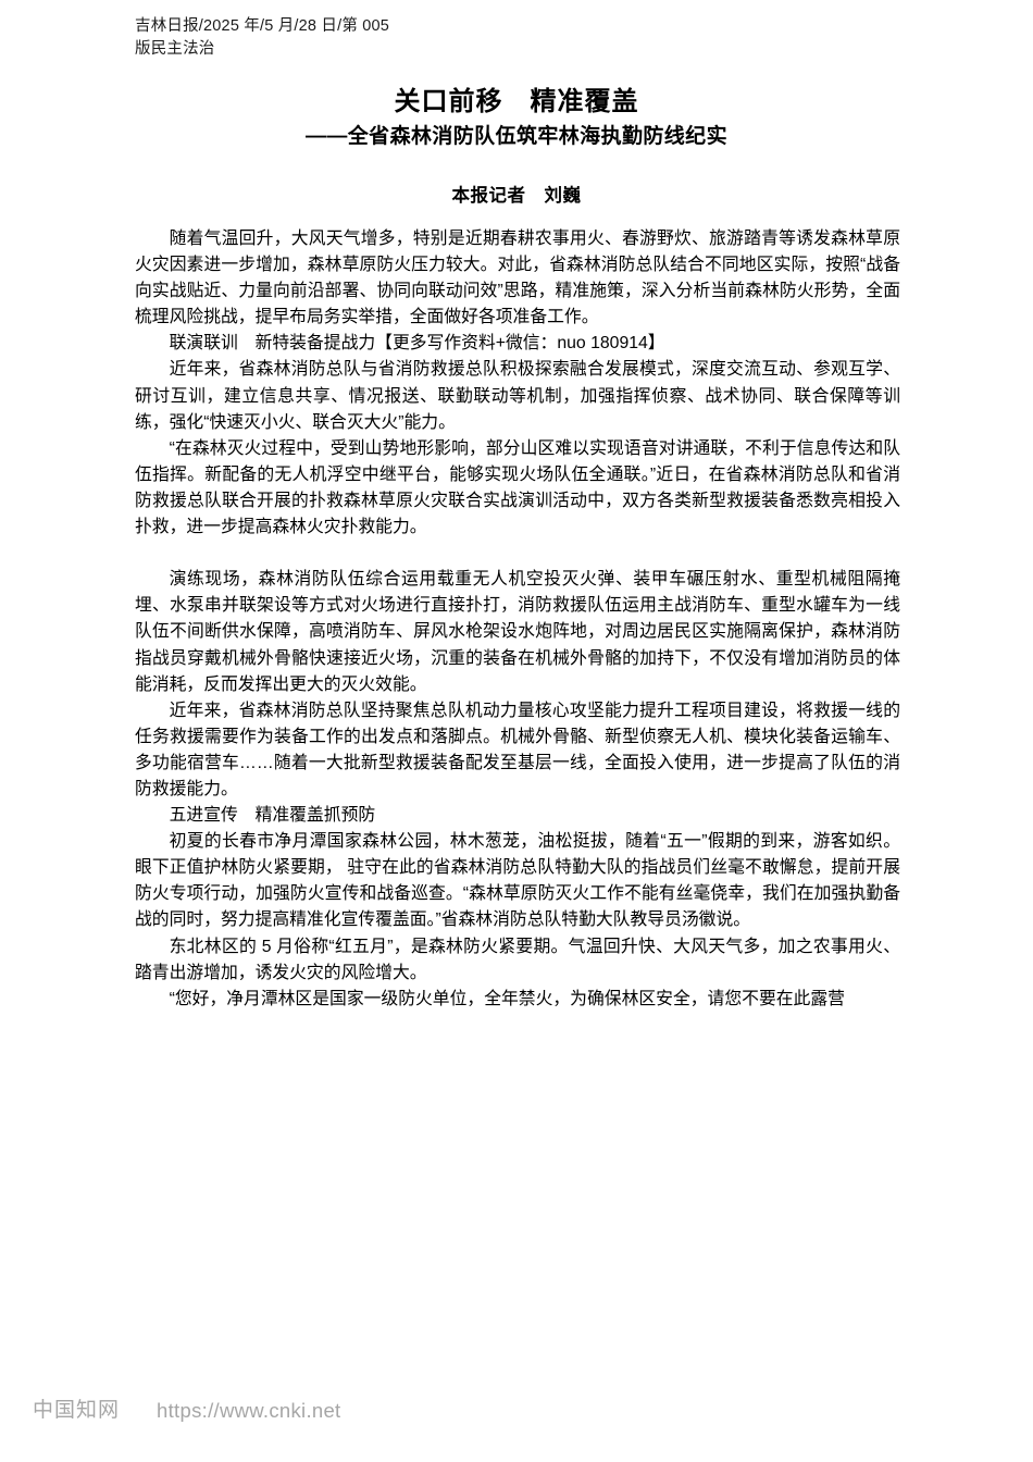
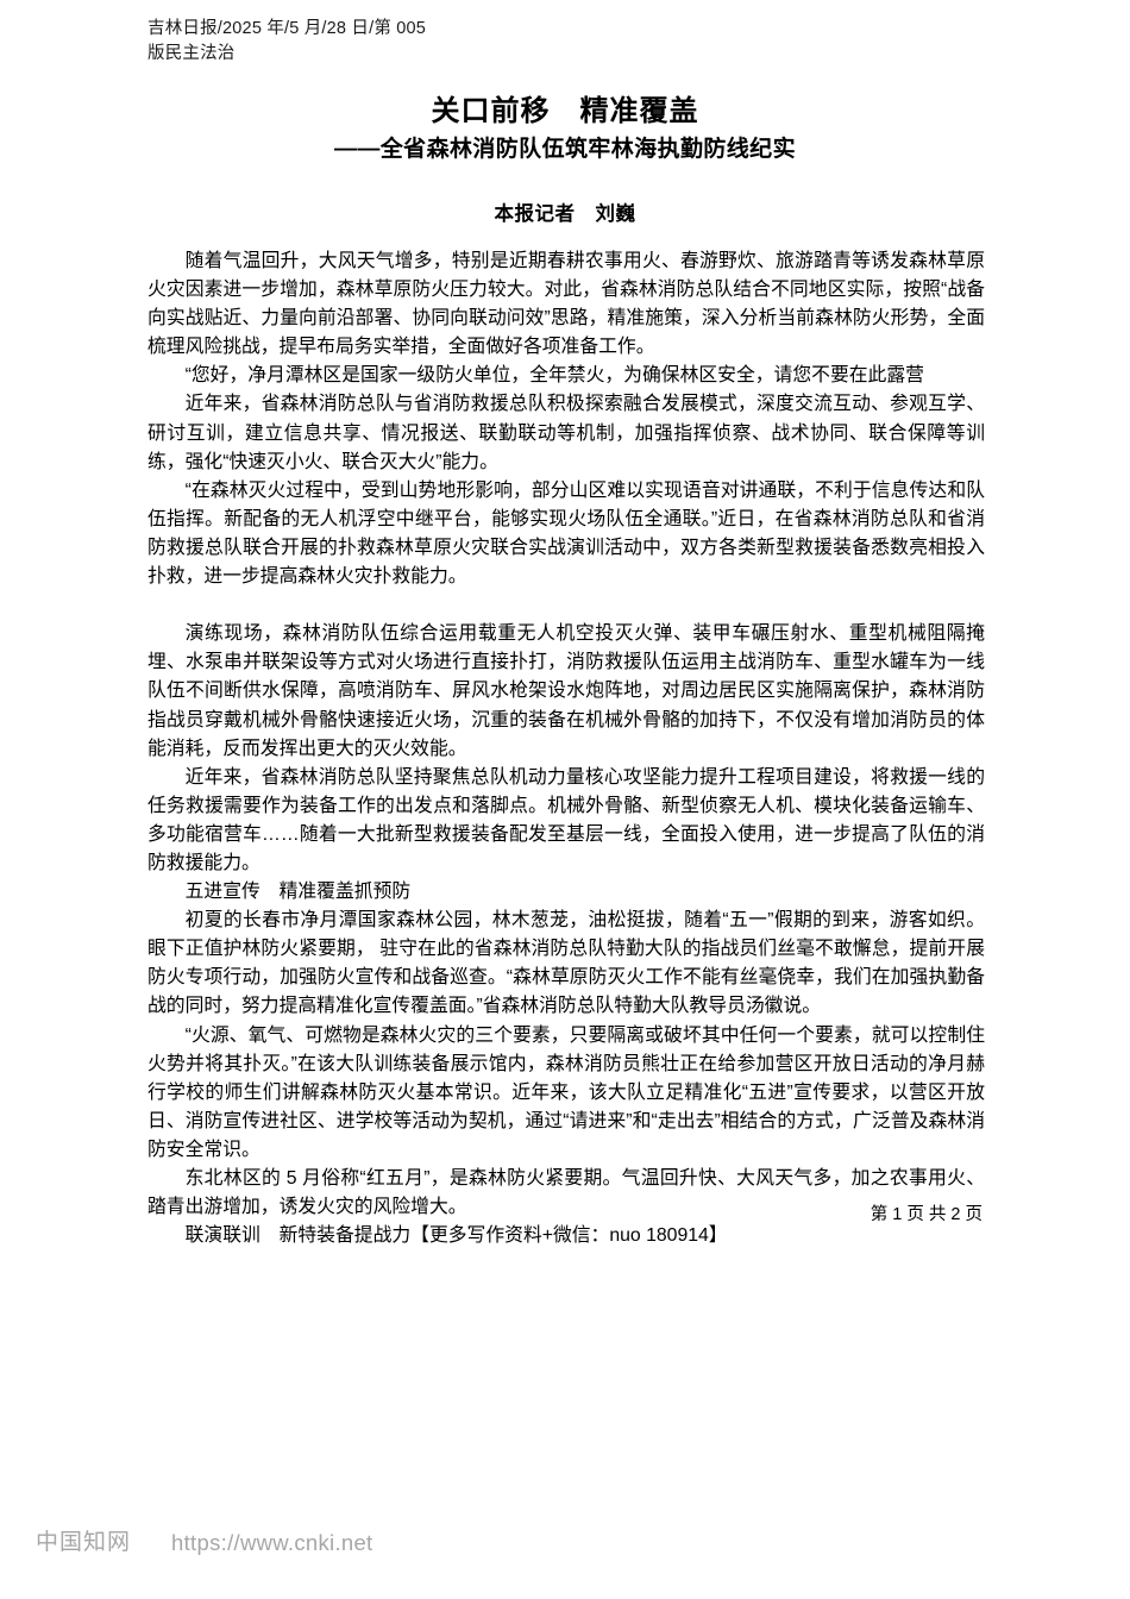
  吉林日报/2025 年/5 月/28 日/第 005
  版民主法治
  关口前移 精准覆盖
  ——全省森林消防队伍筑牢林海执勤防线纪实
  本报记者 刘巍
  随着气温回升，大风天气增多，特别是近期春耕农事用火、春游野炊、旅游踏青等诱发森林草原火灾因素进一步增加，森林草原防火压力较大。对此，省森林消防总队结合不同地区实际，按照“战备向实战贴近、力量向前沿部署、协同向联动问效”思路，精准施策，深入分析当前森林防火形势，全面梳理风险挑战，提早布局务实举措，全面做好各项准备工作。
- 联演联训 新特装备提战力【更多写作资料+微信：nuo 180914】
+ “您好，净月潭林区是国家一级防火单位，全年禁火，为确保林区安全，请您不要在此露营
  近年来，省森林消防总队与省消防救援总队积极探索融合发展模式，深度交流互动、参观互学、研讨互训，建立信息共享、情况报送、联勤联动等机制，加强指挥侦察、战术协同、联合保障等训练，强化“快速灭小火、联合灭大火”能力。
  “在森林灭火过程中，受到山势地形影响，部分山区难以实现语音对讲通联，不利于信息传达和队伍指挥。新配备的无人机浮空中继平台，能够实现火场队伍全通联。”近日，在省森林消防总队和省消防救援总队联合开展的扑救森林草原火灾联合实战演训活动中，双方各类新型救援装备悉数亮相投入扑救，进一步提高森林火灾扑救能力。
  演练现场，森林消防队伍综合运用载重无人机空投灭火弹、装甲车碾压射水、重型机械阻隔掩埋、水泵串并联架设等方式对火场进行直接扑打，消防救援队伍运用主战消防车、重型水罐车为一线队伍不间断供水保障，高喷消防车、屏风水枪架设水炮阵地，对周边居民区实施隔离保护，森林消防指战员穿戴机械外骨骼快速接近火场，沉重的装备在机械外骨骼的加持下，不仅没有增加消防员的体能消耗，反而发挥出更大的灭火效能。
  近年来，省森林消防总队坚持聚焦总队机动力量核心攻坚能力提升工程项目建设，将救援一线的任务救援需要作为装备工作的出发点和落脚点。机械外骨骼、新型侦察无人机、模块化装备运输车、多功能宿营车……随着一大批新型救援装备配发至基层一线，全面投入使用，进一步提高了队伍的消防救援能力。
  五进宣传 精准覆盖抓预防
  初夏的长春市净月潭国家森林公园，林木葱茏，油松挺拔，随着“五一”假期的到来，游客如织。 眼下正值护林防火紧要期， 驻守在此的省森林消防总队特勤大队的指战员们丝毫不敢懈怠，提前开展防火专项行动，加强防火宣传和战备巡查。“森林草原防灭火工作不能有丝毫侥幸，我们在加强执勤备战的同时，努力提高精准化宣传覆盖面。”省森林消防总队特勤大队教导员汤徽说。
+ “火源、氧气、可燃物是森林火灾的三个要素，只要隔离或破坏其中任何一个要素，就可以控制住火势并将其扑灭。”在该大队训练装备展示馆内，森林消防员熊壮正在给参加营区开放日活动的净月赫行学校的师生们讲解森林防灭火基本常识。近年来，该大队立足精准化“五进”宣传要求，以营区开放日、消防宣传进社区、进学校等活动为契机，通过“请进来”和“走出去”相结合的方式，广泛普及森林消防安全常识。
  东北林区的 5 月俗称“红五月”，是森林防火紧要期。气温回升快、大风天气多，加之农事用火、踏青出游增加，诱发火灾的风险增大。
- “您好，净月潭林区是国家一级防火单位，全年禁火，为确保林区安全，请您不要在此露营
+ 联演联训 新特装备提战力【更多写作资料+微信：nuo 180914】
+ 第 1 页 共 2 页
  中国知网
  https://www.cnki.net
